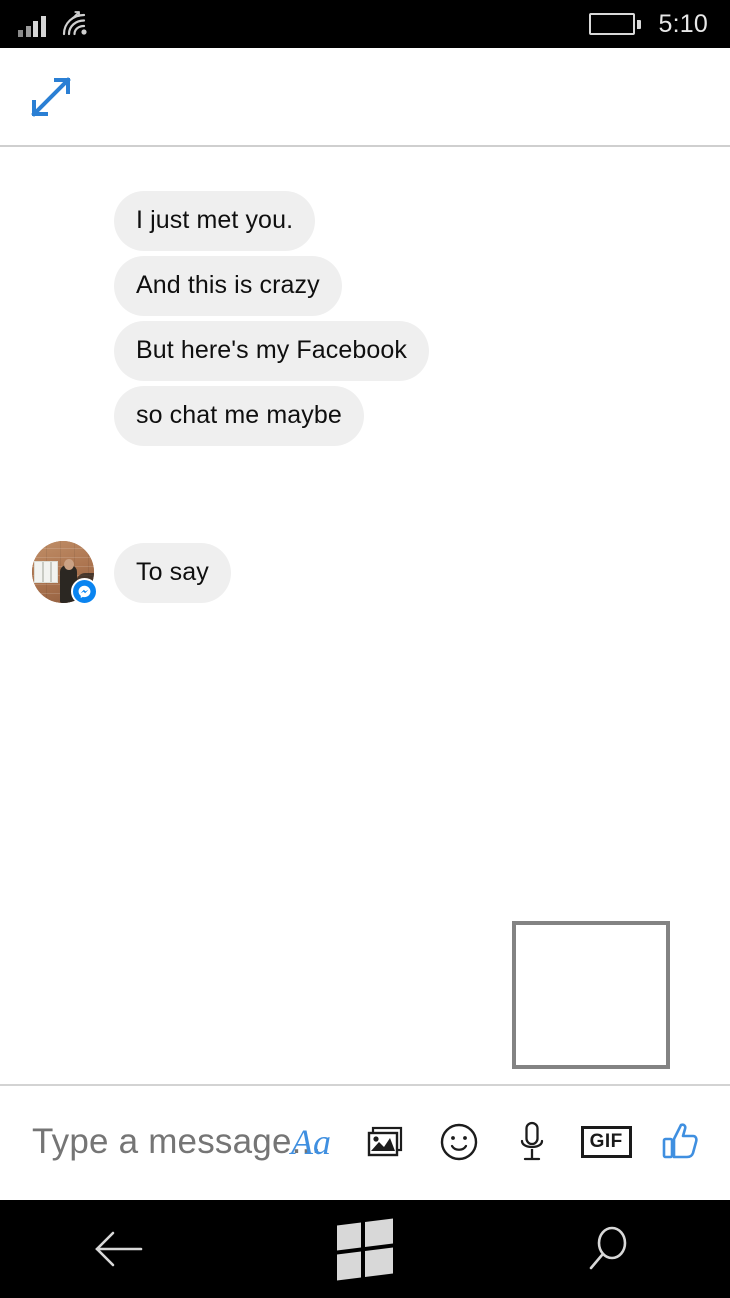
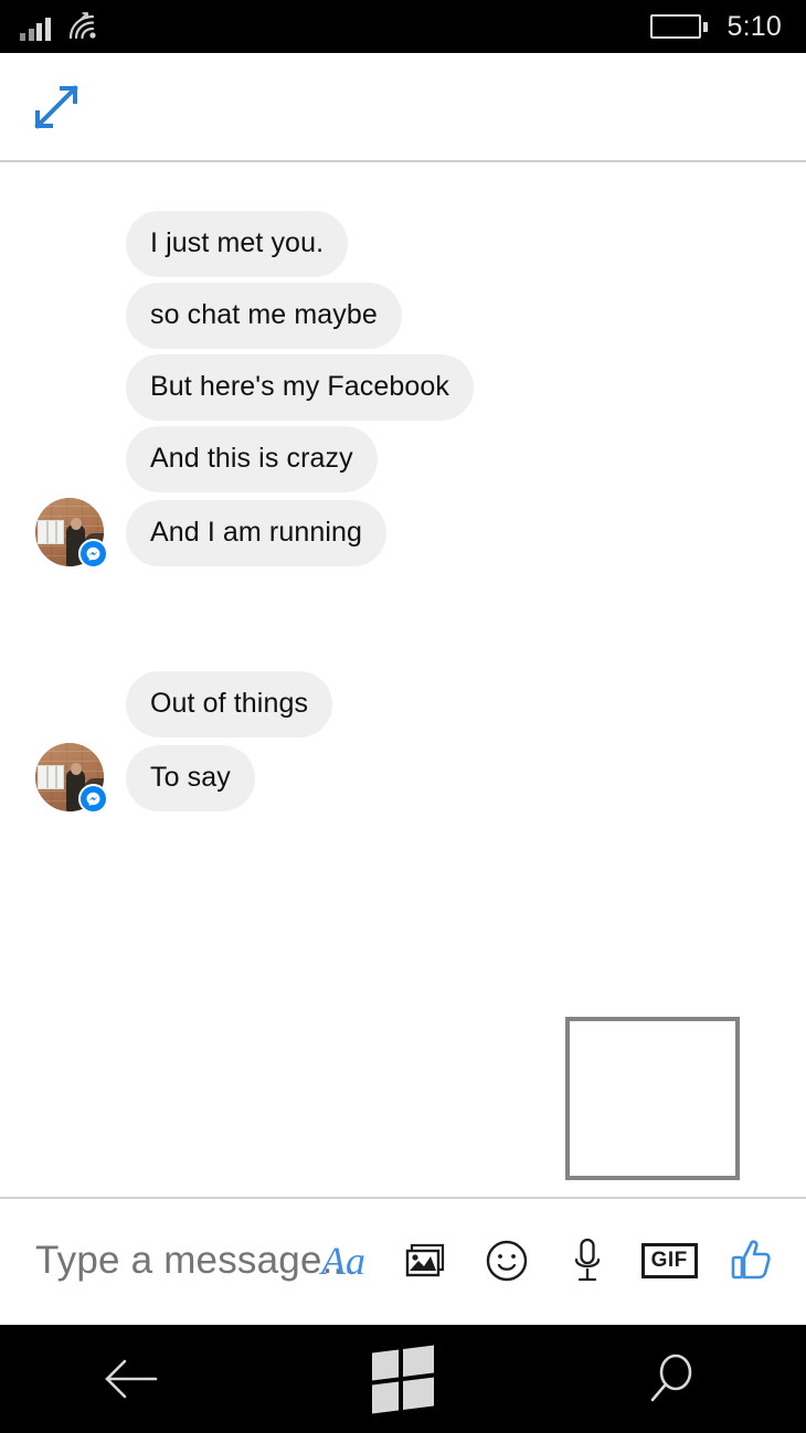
  5:10
  I just met you.
- And this is crazy
+ so chat me maybe
  But here's my Facebook
- so chat me maybe
+ And this is crazy
+ And I am running
+ Out of things
  To say
  Type a message...
  Aa
  GIF
